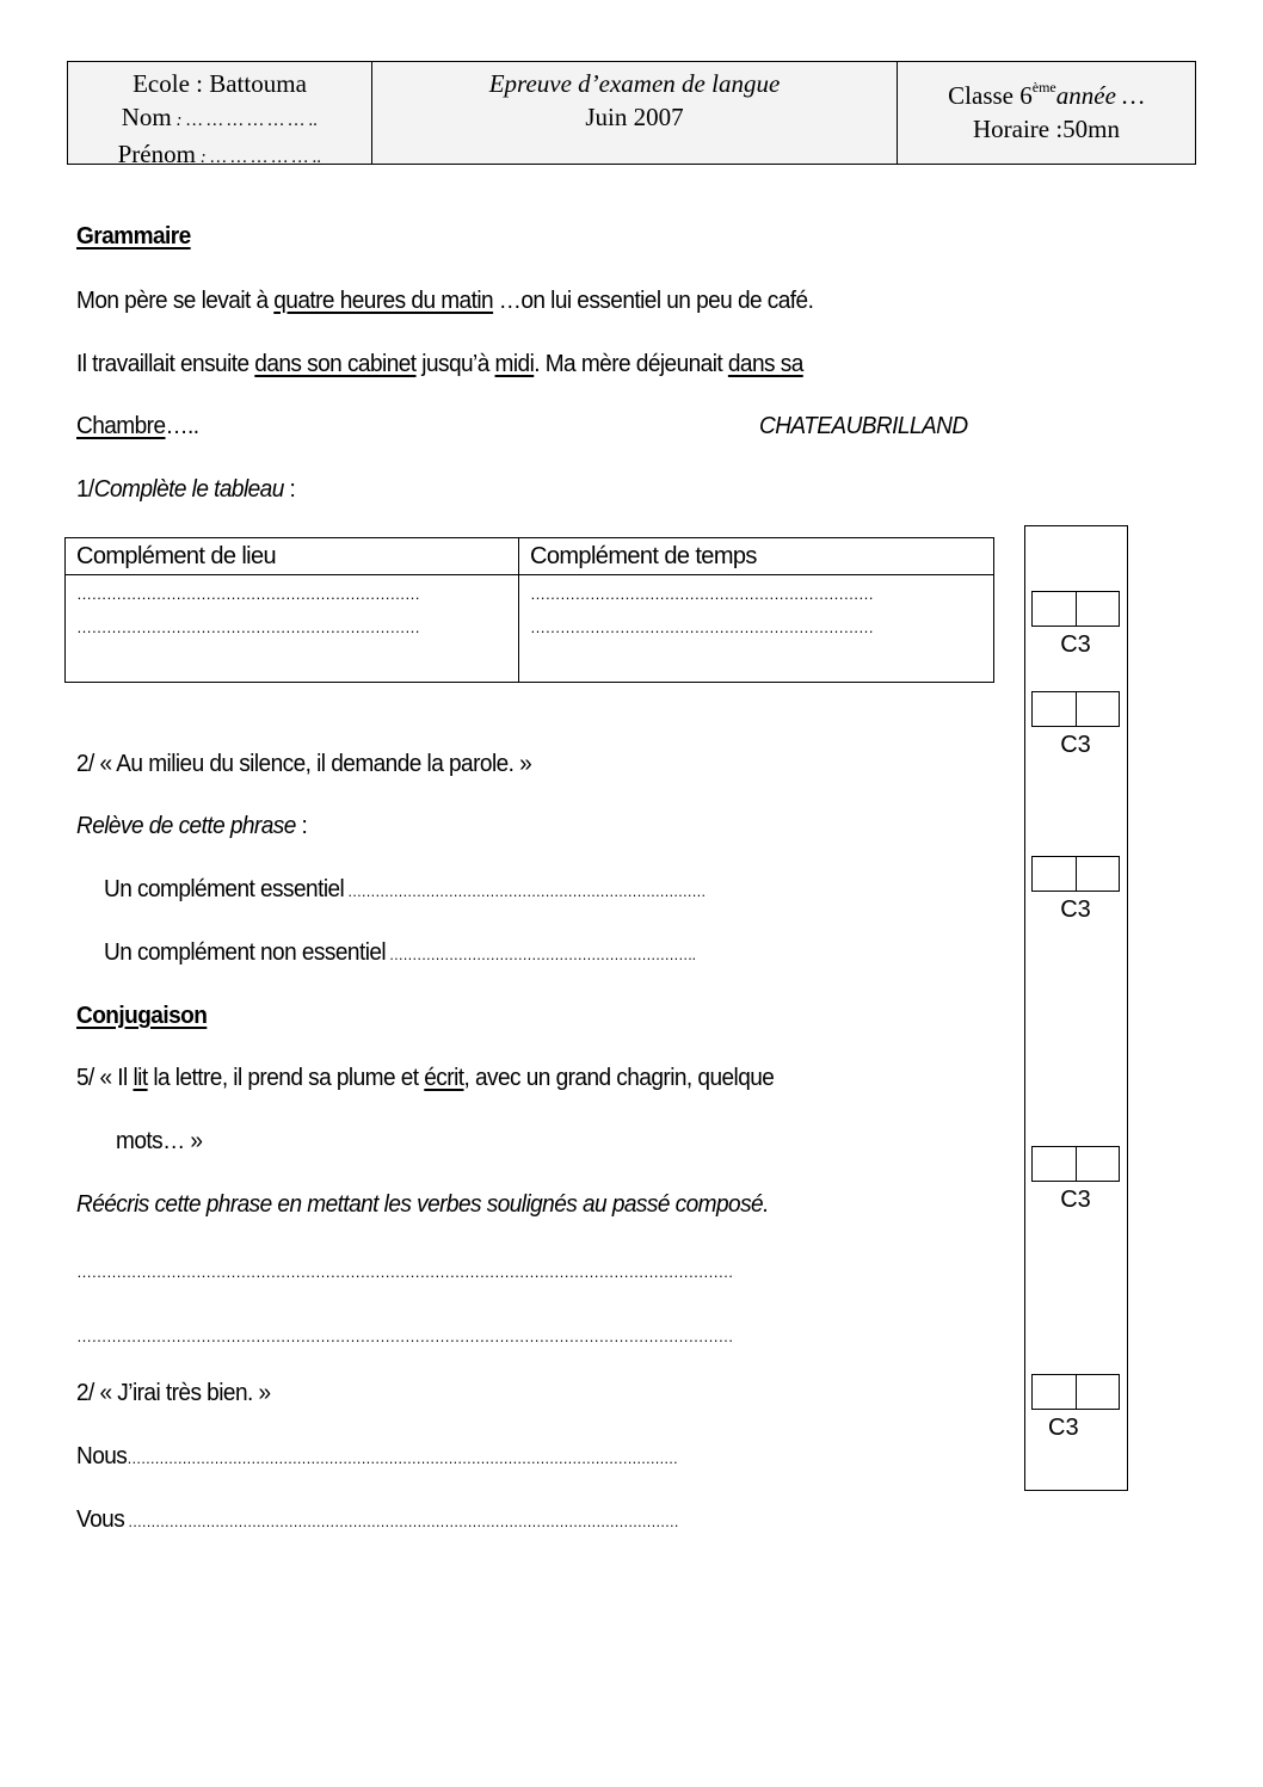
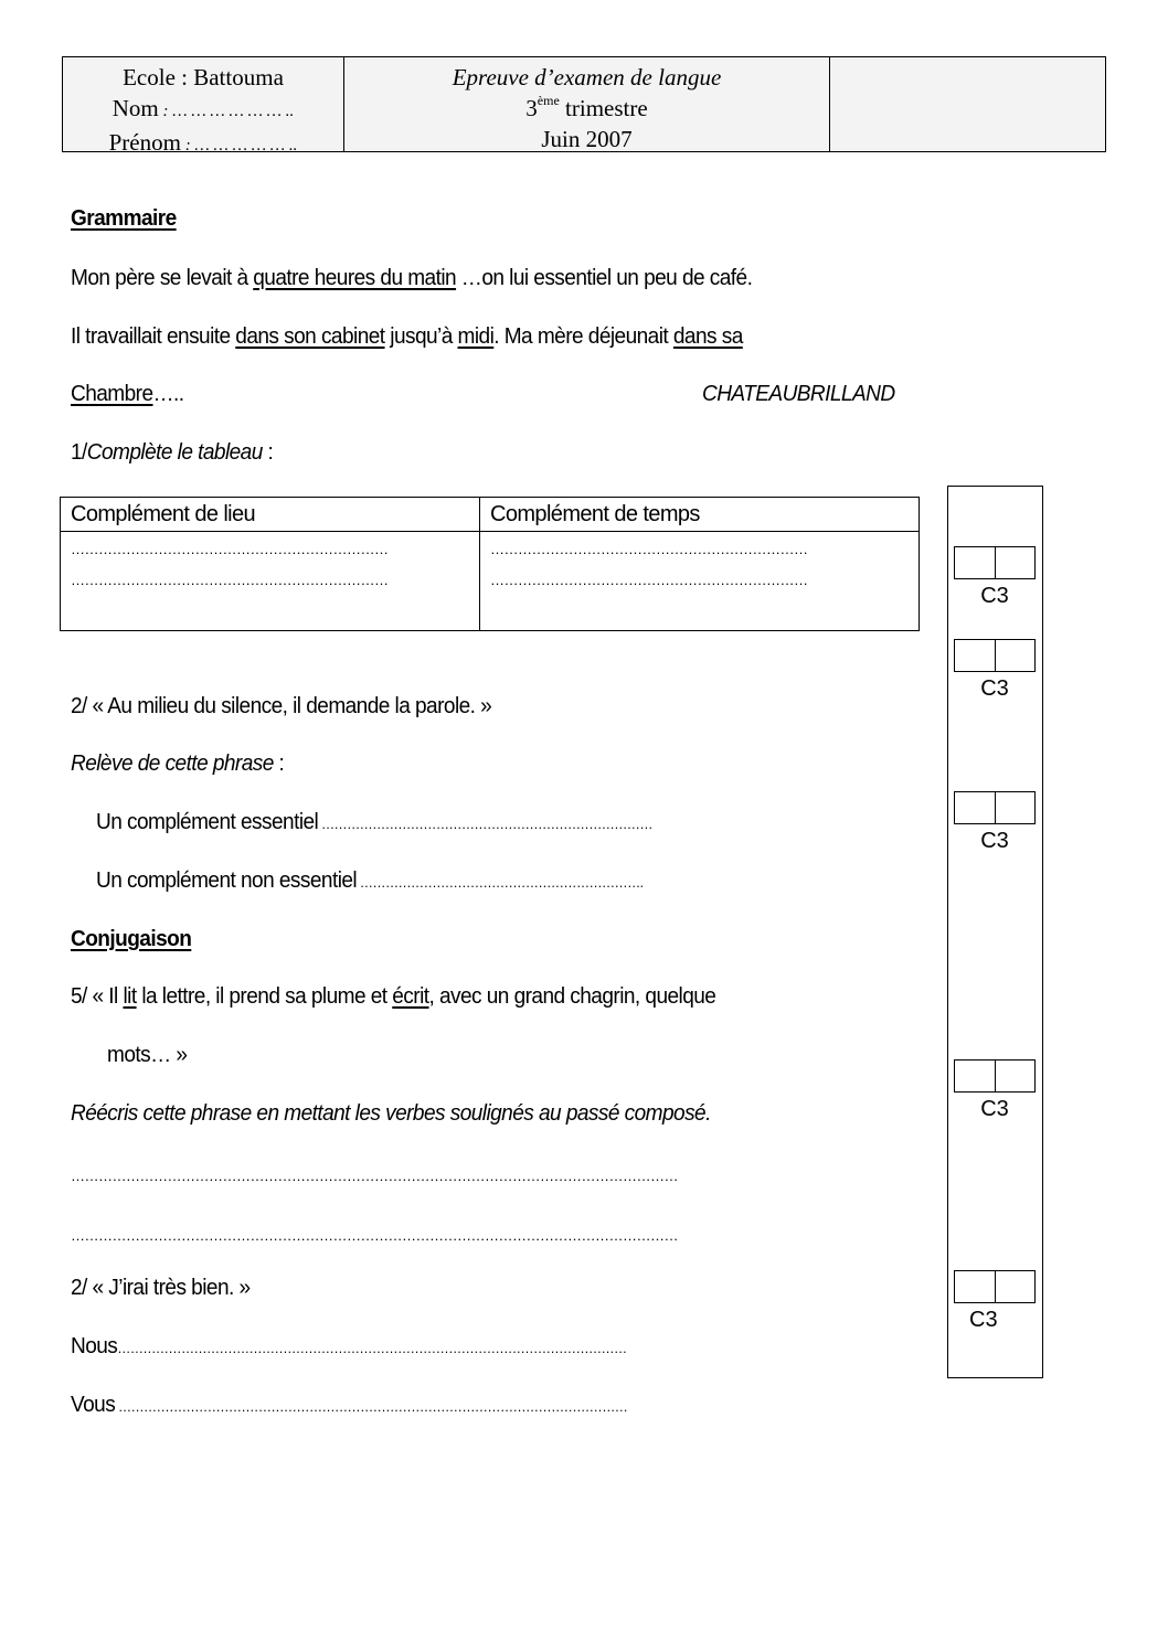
  Ecole : Battouma
  Nom : … … … … … … ..
  Prénom : … … … … … ..
  Epreuve d’examen de langue
+ 3ème trimestre
  Juin 2007
- Classe 6èmeannée …
- Horaire :50mn
  Grammaire
  Mon père se levait à quatre heures du matin …on lui essentiel un peu de café.
  Il travaillait ensuite dans son cabinet jusqu’à midi. Ma mère déjeunait dans sa
  Chambre…..
  CHATEAUBRILLAND
  1/Complète le tableau :
  Complément de lieu
  ……………………………………………………………
  ……………………………………………………………
  Complément de temps
  ……………………………………………………………
  ……………………………………………………………
  2/ « Au milieu du silence, il demande la parole. »
  Relève de cette phrase :
  Un complément essentiel ……………………………………………………………………
  Un complément non essentiel ………………………………………………………….
  Conjugaison
  5/ « Il lit la lettre, il prend sa plume et écrit, avec un grand chagrin, quelque
  mots… »
  Réécris cette phrase en mettant les verbes soulignés au passé composé.
  ……………………………………………………………………………………………………………………
  ……………………………………………………………………………………………………………………
  2/ « J’irai très bien. »
  Nous…………………………………………………………………………………………………………
  Vous …………………………………………………………………………………………………………
  C3
  C3
  C3
  C3
  C3
